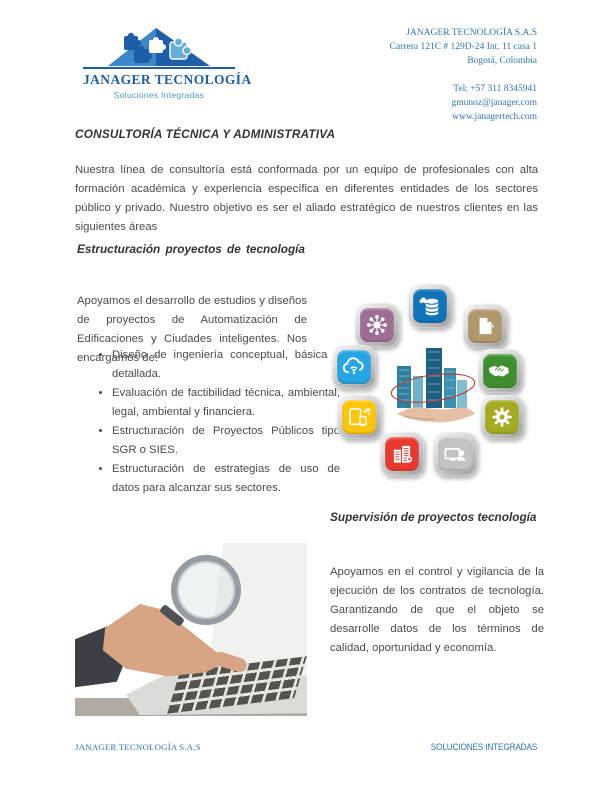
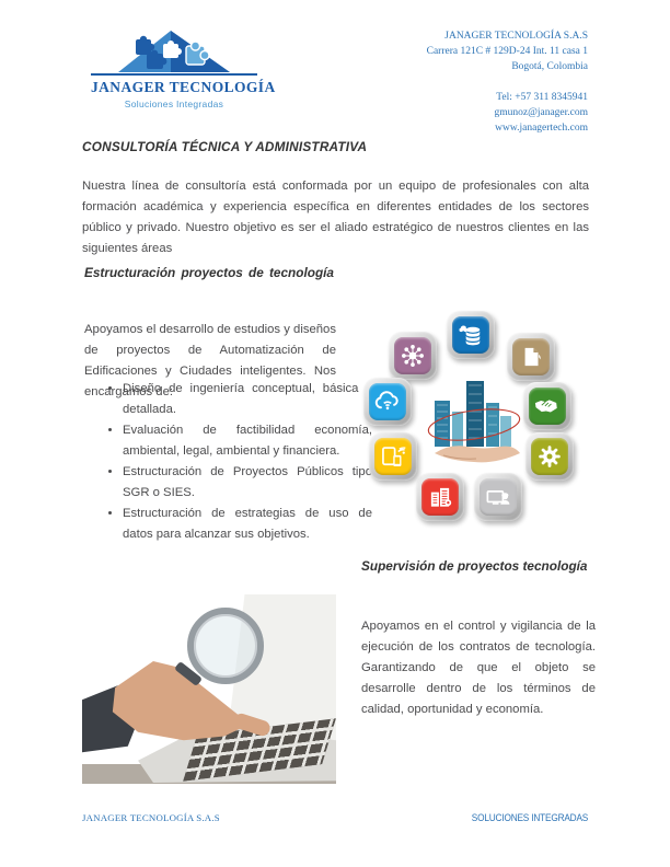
  JANAGER TECNOLOGÍA
  Soluciones Integradas
  JANAGER TECNOLOGÍA S.A.S
  Carrera 121C # 129D-24 Int. 11 casa 1
  Bogotá, Colombia
  Tel: +57 311 8345941
  gmunoz@janager.com
  www.janagertech.com
  CONSULTORÍA TÉCNICA Y ADMINISTRATIVA
  Nuestra línea de consultoría está conformada por un equipo de profesionales con alta formación académica y experiencia específica en diferentes entidades de los sectores público y privado. Nuestro objetivo es ser el aliado estratégico de nuestros clientes en las siguientes áreas
  Estructuración proyectos de tecnología
  Apoyamos el desarrollo de estudios y diseños de proyectos de Automatización de Edificaciones y Ciudades inteligentes. Nos encargamos de:
  Diseño de ingeniería conceptual, básica detallada.
- Evaluación de factibilidad técnica, ambiental, legal, ambiental y financiera.
+ Evaluación de factibilidad economía, ambiental, legal, ambiental y financiera.
  Estructuración de Proyectos Públicos tip SGR o SIES.
- Estructuración de estrategias de uso de datos para alcanzar sus sectores.
+ Estructuración de estrategias de uso de datos para alcanzar sus objetivos.
  Supervisión de proyectos tecnología
- Apoyamos en el control y vigilancia de la ejecución de los contratos de tecnología. Garantizando de que el objeto se desarrolle datos de los términos de calidad, oportunidad y economía.
+ Apoyamos en el control y vigilancia de la ejecución de los contratos de tecnología. Garantizando de que el objeto se desarrolle dentro de los términos de calidad, oportunidad y economía.
  JANAGER TECNOLOGÍA S.A.S
  SOLUCIONES INTEGRADAS
